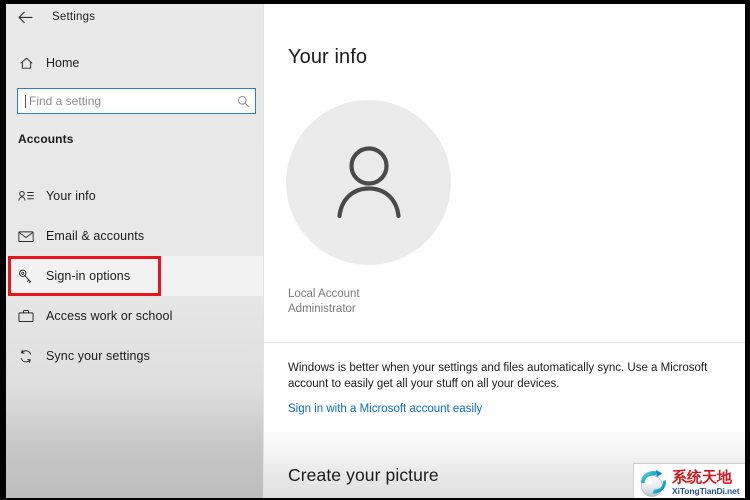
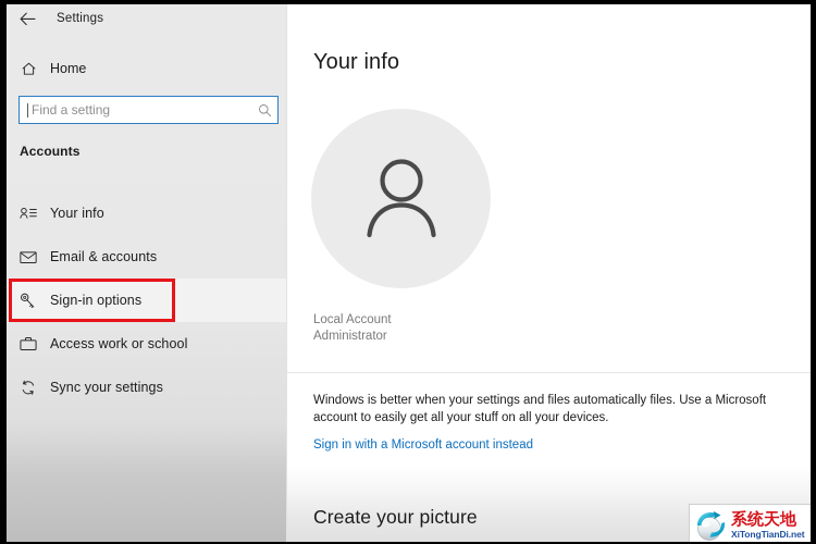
  Settings
  Home
  Find a setting
  Accounts
  Your info
  Email & accounts
  Sign-in options
  Access work or school
  Sync your settings
  Your info
  Local Account
  Administrator
- Windows is better when your settings and files automatically sync. Use a Microsoft account to easily get all your stuff on all your devices.
+ Windows is better when your settings and files automatically files. Use a Microsoft account to easily get all your stuff on all your devices.
- Sign in with a Microsoft account easily
+ Sign in with a Microsoft account instead
  Create your picture
  系统天地
  XiTongTianDi.net
